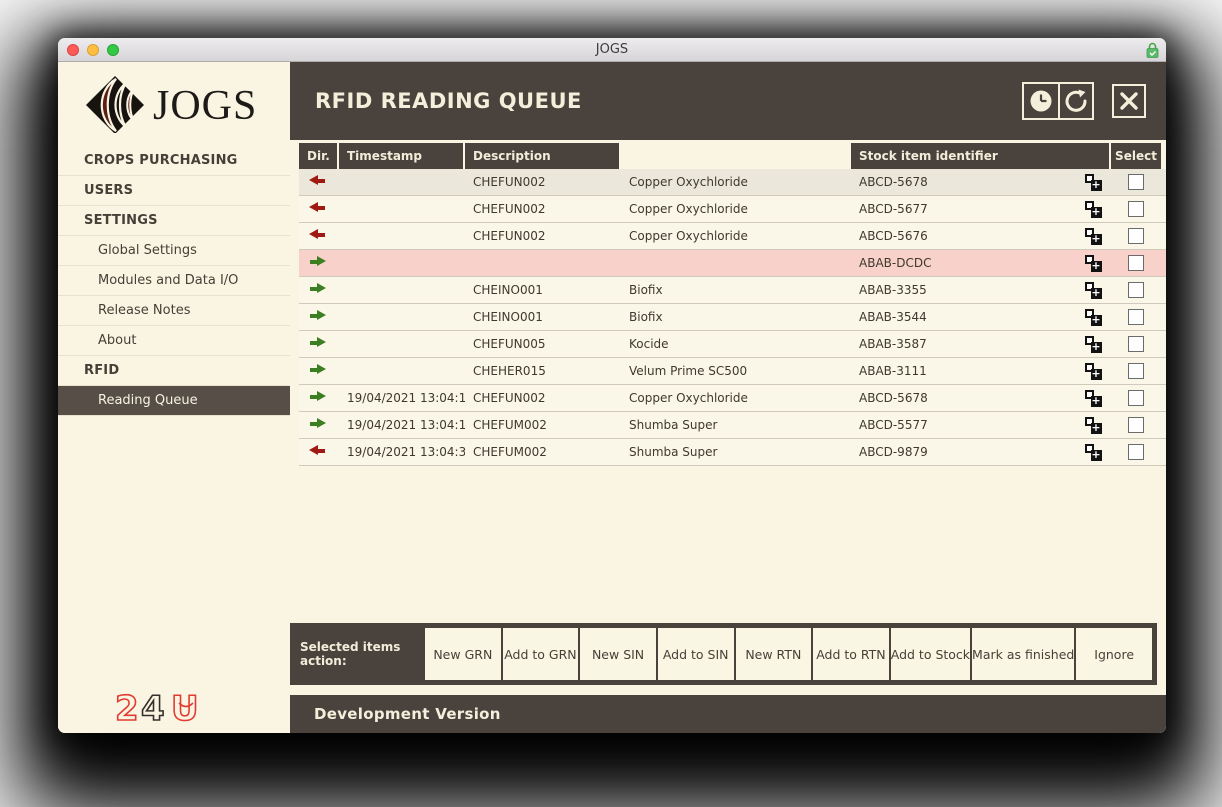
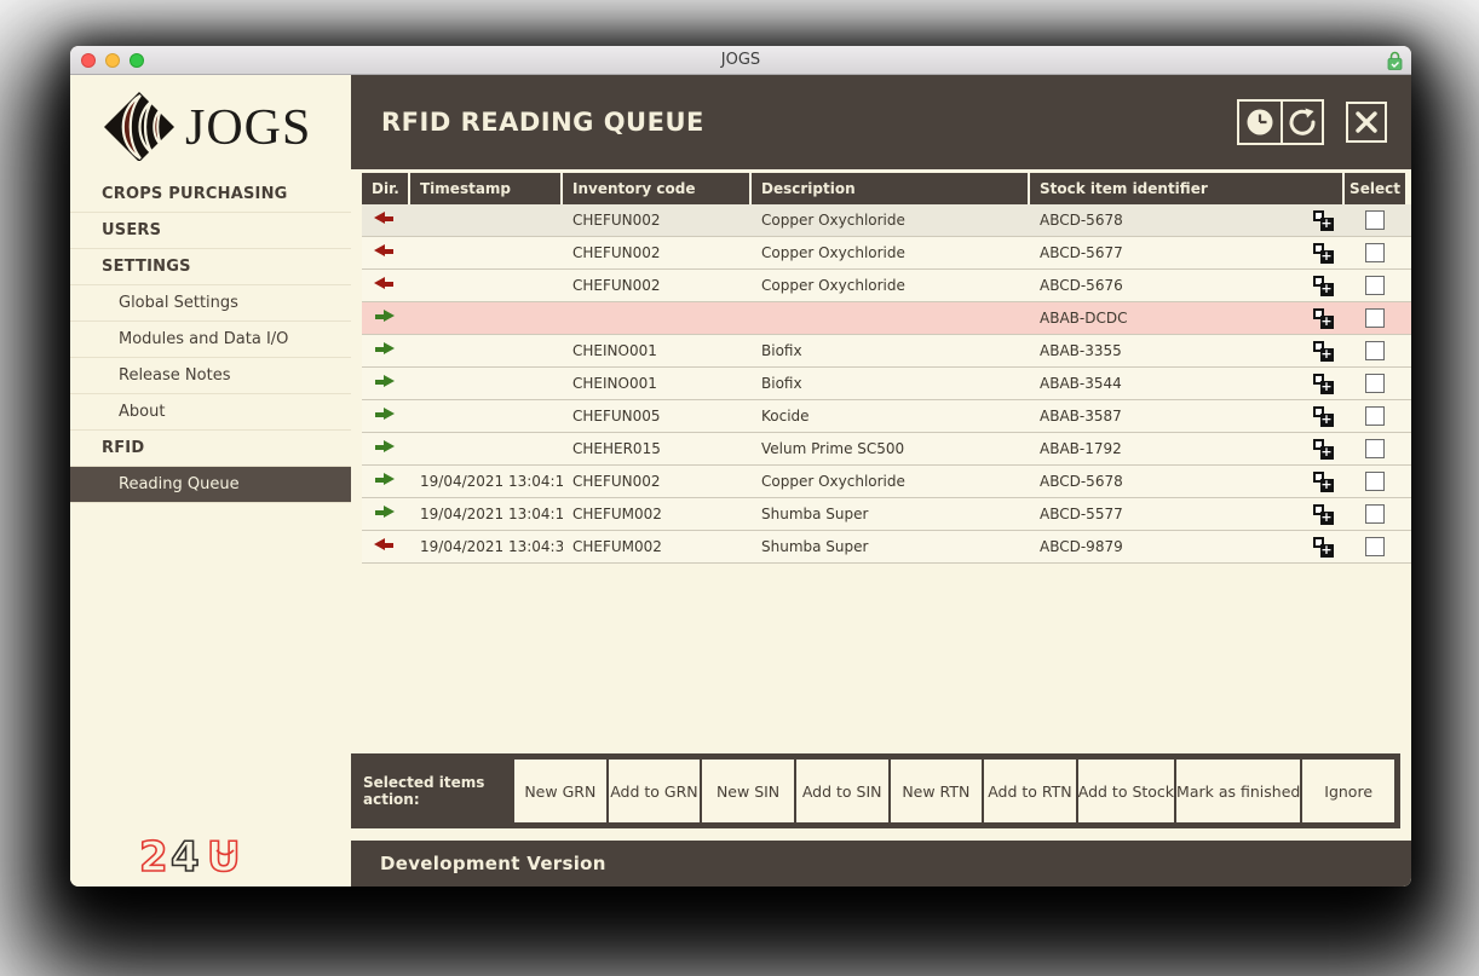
  JOGS
  JOGS
  CROPS PURCHASING
  USERS
  SETTINGS
  Global Settings
  Modules and Data I/O
  Release Notes
  About
  RFID
  Reading Queue
  2
  4
  U
  RFID READING QUEUE
  Dir.
  Timestamp
+ Inventory code
  Description
  Stock item identifier
  Select
  CHEFUN002
  Copper Oxychloride
  ABCD-5678
  +
  CHEFUN002
  Copper Oxychloride
  ABCD-5677
  +
  CHEFUN002
  Copper Oxychloride
  ABCD-5676
  +
  ABAB-DCDC
  +
  CHEINO001
  Biofix
  ABAB-3355
  +
  CHEINO001
  Biofix
  ABAB-3544
  +
  CHEFUN005
  Kocide
  ABAB-3587
  +
  CHEHER015
  Velum Prime SC500
- ABAB-3111
+ ABAB-1792
  +
  19/04/2021 13:04:1
  CHEFUN002
  Copper Oxychloride
  ABCD-5678
  +
  19/04/2021 13:04:1
  CHEFUM002
  Shumba Super
  ABCD-5577
  +
  19/04/2021 13:04:3
  CHEFUM002
  Shumba Super
  ABCD-9879
  +
  Selected items action:
  New GRN
  Add to GRN
  New SIN
  Add to SIN
  New RTN
  Add to RTN
  Add to Stock
  Mark as finished
  Ignore
  Development Version
